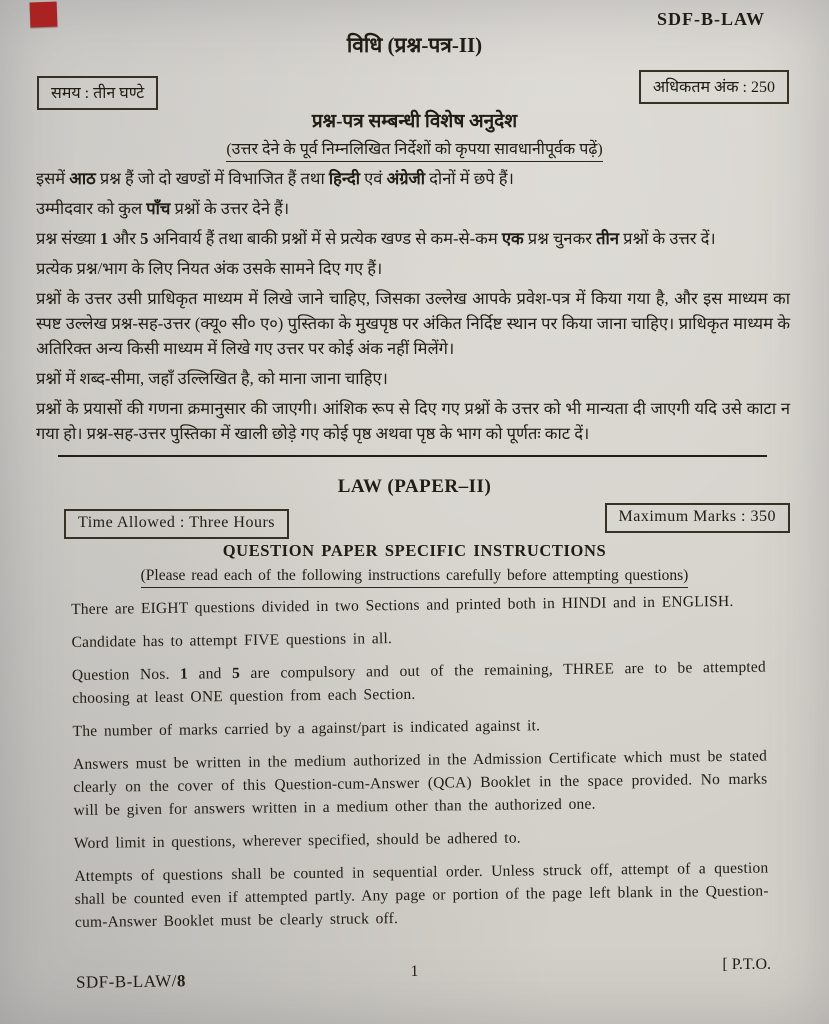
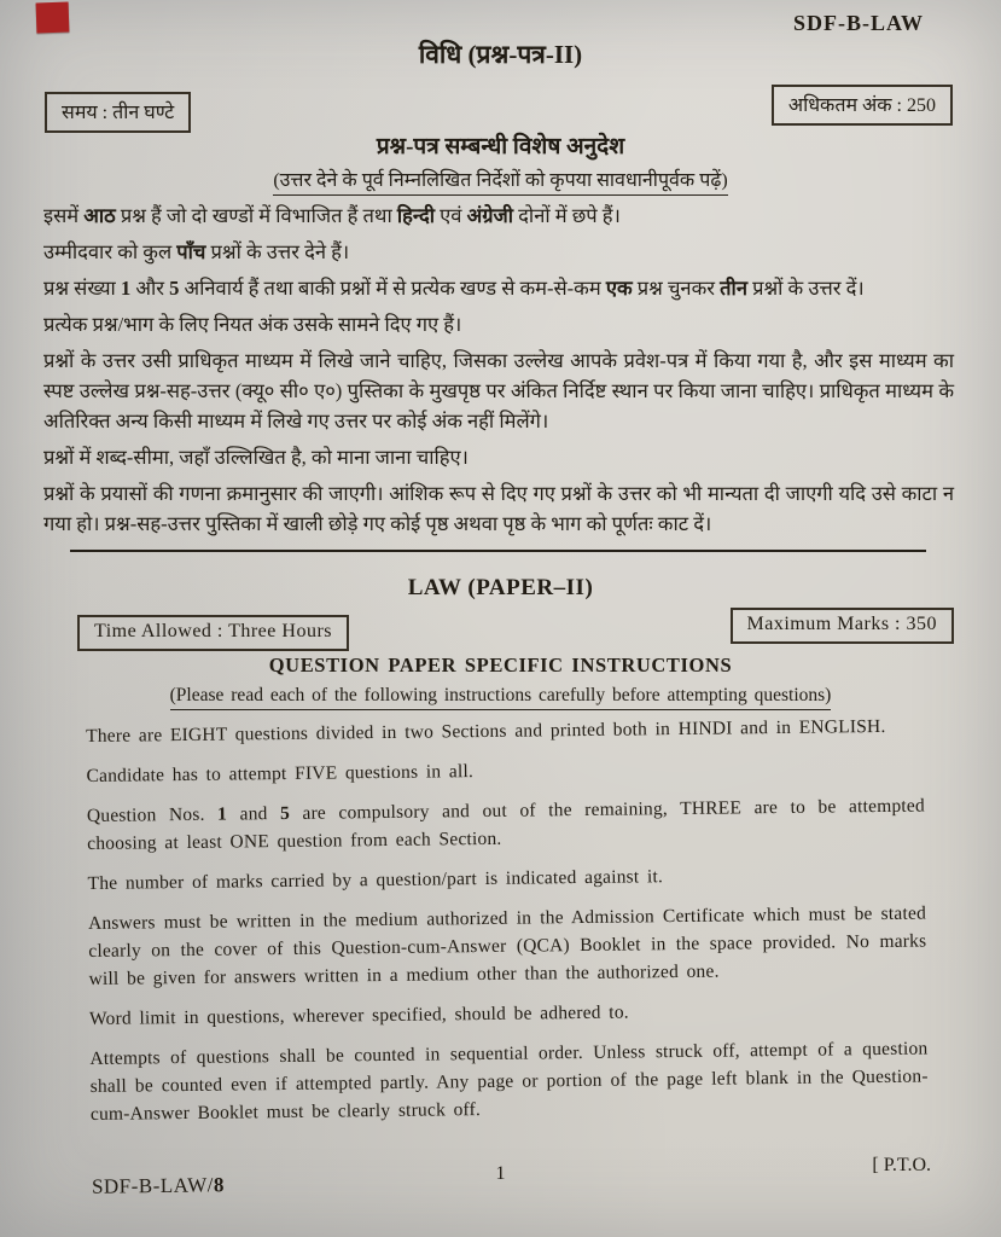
  SDF-B-LAW
  विधि (प्रश्न-पत्र-II)
  समय : तीन घण्टे
  अधिकतम अंक : 250
  प्रश्न-पत्र सम्बन्धी विशेष अनुदेश
  (उत्तर देने के पूर्व निम्नलिखित निर्देशों को कृपया सावधानीपूर्वक पढ़ें)
  इसमें आठ प्रश्न हैं जो दो खण्डों में विभाजित हैं तथा हिन्दी एवं अंग्रेजी दोनों में छपे हैं।
  उम्मीदवार को कुल पाँच प्रश्नों के उत्तर देने हैं।
  प्रश्न संख्या 1 और 5 अनिवार्य हैं तथा बाकी प्रश्नों में से प्रत्येक खण्ड से कम-से-कम एक प्रश्न चुनकर तीन प्रश्नों के उत्तर दें।
  प्रत्येक प्रश्न/भाग के लिए नियत अंक उसके सामने दिए गए हैं।
  प्रश्नों के उत्तर उसी प्राधिकृत माध्यम में लिखे जाने चाहिए, जिसका उल्लेख आपके प्रवेश-पत्र में किया गया है, और इस माध्यम का स्पष्ट उल्लेख प्रश्न-सह-उत्तर (क्यू० सी० ए०) पुस्तिका के मुखपृष्ठ पर अंकित निर्दिष्ट स्थान पर किया जाना चाहिए। प्राधिकृत माध्यम के अतिरिक्त अन्य किसी माध्यम में लिखे गए उत्तर पर कोई अंक नहीं मिलेंगे।
  प्रश्नों में शब्द-सीमा, जहाँ उल्लिखित है, को माना जाना चाहिए।
  प्रश्नों के प्रयासों की गणना क्रमानुसार की जाएगी। आंशिक रूप से दिए गए प्रश्नों के उत्तर को भी मान्यता दी जाएगी यदि उसे काटा न गया हो। प्रश्न-सह-उत्तर पुस्तिका में खाली छोड़े गए कोई पृष्ठ अथवा पृष्ठ के भाग को पूर्णतः काट दें।
  LAW (PAPER–II)
  Time Allowed : Three Hours
  Maximum Marks : 350
  QUESTION PAPER SPECIFIC INSTRUCTIONS
  (Please read each of the following instructions carefully before attempting questions)
  There are EIGHT questions divided in two Sections and printed both in HINDI and in ENGLISH.
  Candidate has to attempt FIVE questions in all.
  Question Nos. 1 and 5 are compulsory and out of the remaining, THREE are to be attempted choosing at least ONE question from each Section.
- The number of marks carried by a against/part is indicated against it.
+ The number of marks carried by a question/part is indicated against it.
  Answers must be written in the medium authorized in the Admission Certificate which must be stated clearly on the cover of this Question-cum-Answer (QCA) Booklet in the space provided. No marks will be given for answers written in a medium other than the authorized one.
  Word limit in questions, wherever specified, should be adhered to.
  Attempts of questions shall be counted in sequential order. Unless struck off, attempt of a question shall be counted even if attempted partly. Any page or portion of the page left blank in the Question-cum-Answer Booklet must be clearly struck off.
  SDF-B-LAW/8
  1
  [ P.T.O.
